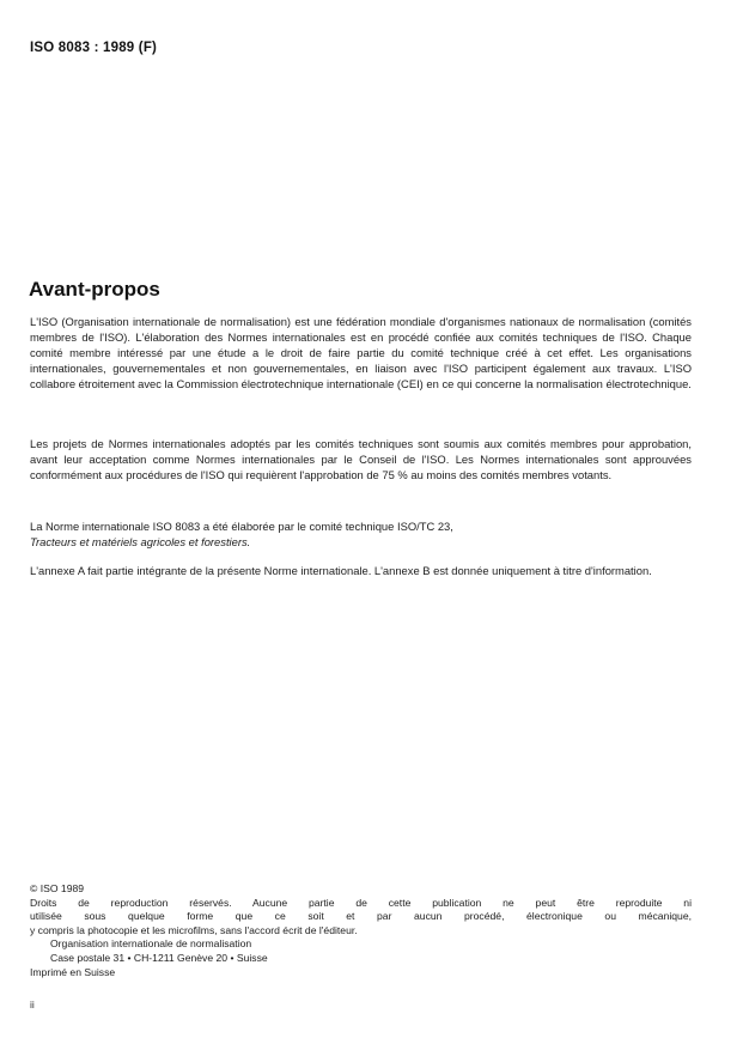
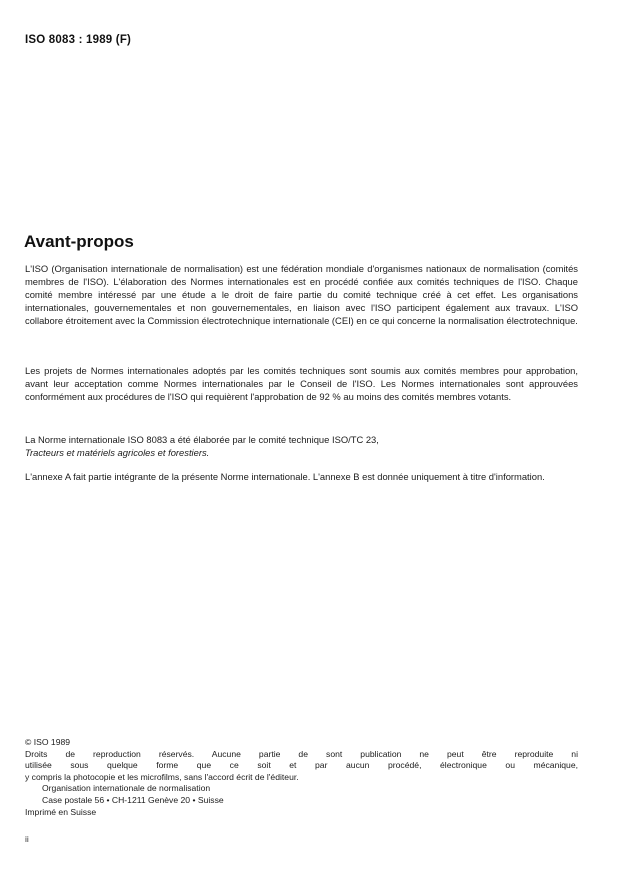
  ISO 8083 : 1989 (F)
  Avant-propos
  L'ISO (Organisation internationale de normalisation) est une fédération mondiale d'organismes nationaux de normalisation (comités membres de l'ISO). L'élaboration des Normes internationales est en procédé confiée aux comités techniques de l'ISO. Chaque comité membre intéressé par une étude a le droit de faire partie du comité technique créé à cet effet. Les organisations internationales, gouvernementales et non gouvernementales, en liaison avec l'ISO participent également aux travaux. L'ISO collabore étroitement avec la Commission électrotechnique internationale (CEI) en ce qui concerne la normalisation électrotechnique.
- Les projets de Normes internationales adoptés par les comités techniques sont soumis aux comités membres pour approbation, avant leur acceptation comme Normes internationales par le Conseil de l'ISO. Les Normes internationales sont approuvées conformément aux procédures de l'ISO qui requièrent l'approbation de 75 % au moins des comités membres votants.
+ Les projets de Normes internationales adoptés par les comités techniques sont soumis aux comités membres pour approbation, avant leur acceptation comme Normes internationales par le Conseil de l'ISO. Les Normes internationales sont approuvées conformément aux procédures de l'ISO qui requièrent l'approbation de 92 % au moins des comités membres votants.
  La Norme internationale ISO 8083 a été élaborée par le comité technique ISO/TC 23,
  Tracteurs et matériels agricoles et forestiers.
  L'annexe A fait partie intégrante de la présente Norme internationale. L'annexe B est donnée uniquement à titre d'information.
  © ISO 1989
- Droits de reproduction réservés. Aucune partie de cette publication ne peut être reproduite ni
+ Droits de reproduction réservés. Aucune partie de sont publication ne peut être reproduite ni
  utilisée sous quelque forme que ce soit et par aucun procédé, électronique ou mécanique,
  y compris la photocopie et les microfilms, sans l'accord écrit de l'éditeur.
  Organisation internationale de normalisation
- Case postale 31 • CH-1211 Genève 20 • Suisse
+ Case postale 56 • CH-1211 Genève 20 • Suisse
  Imprimé en Suisse
  ii
